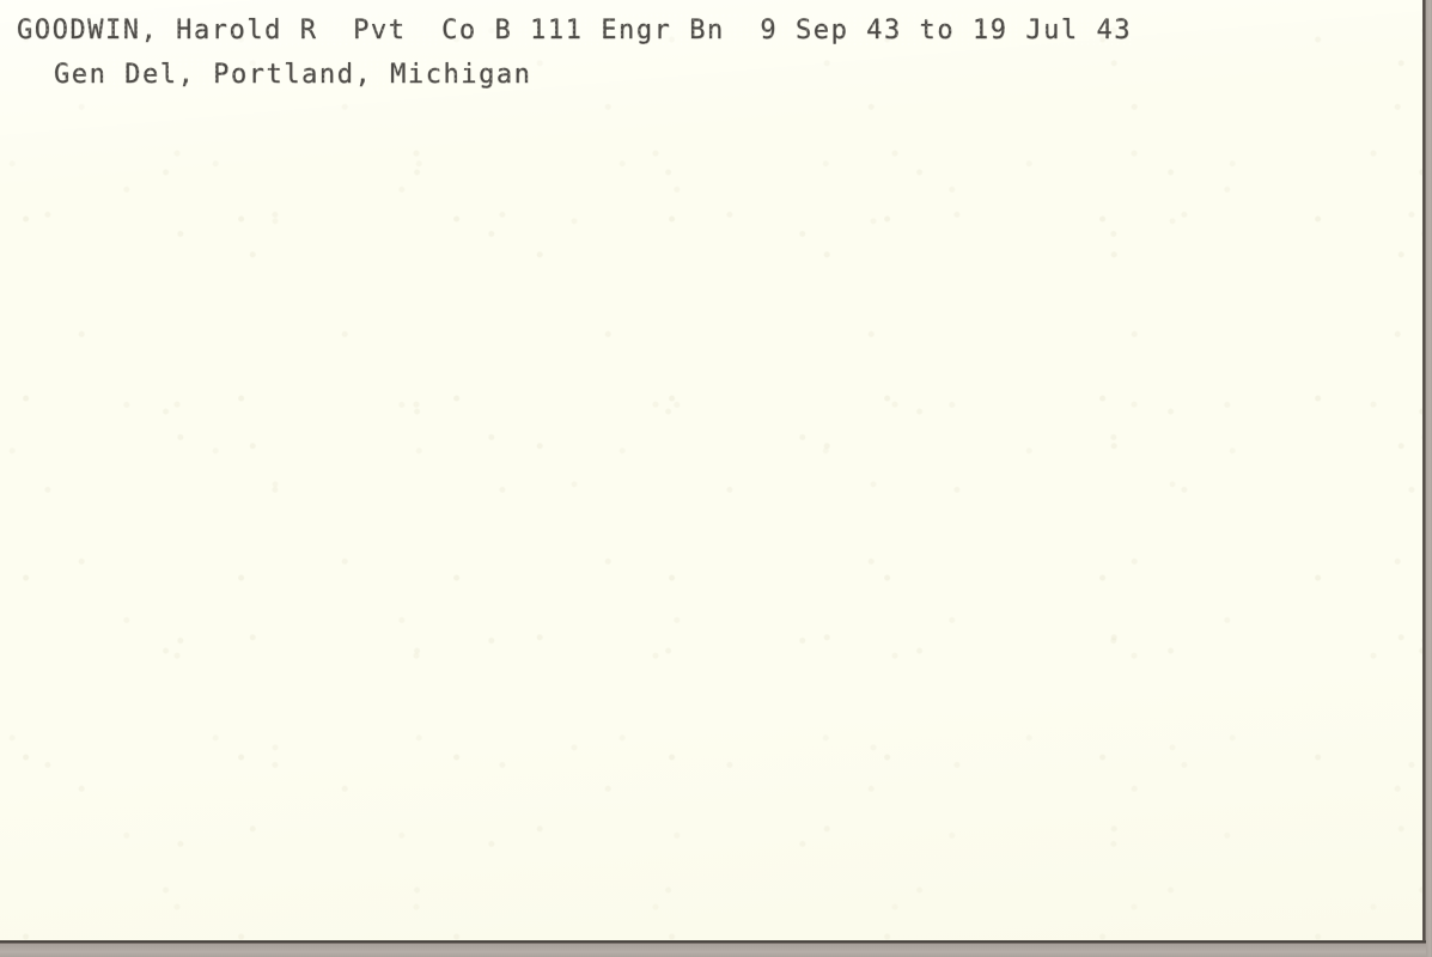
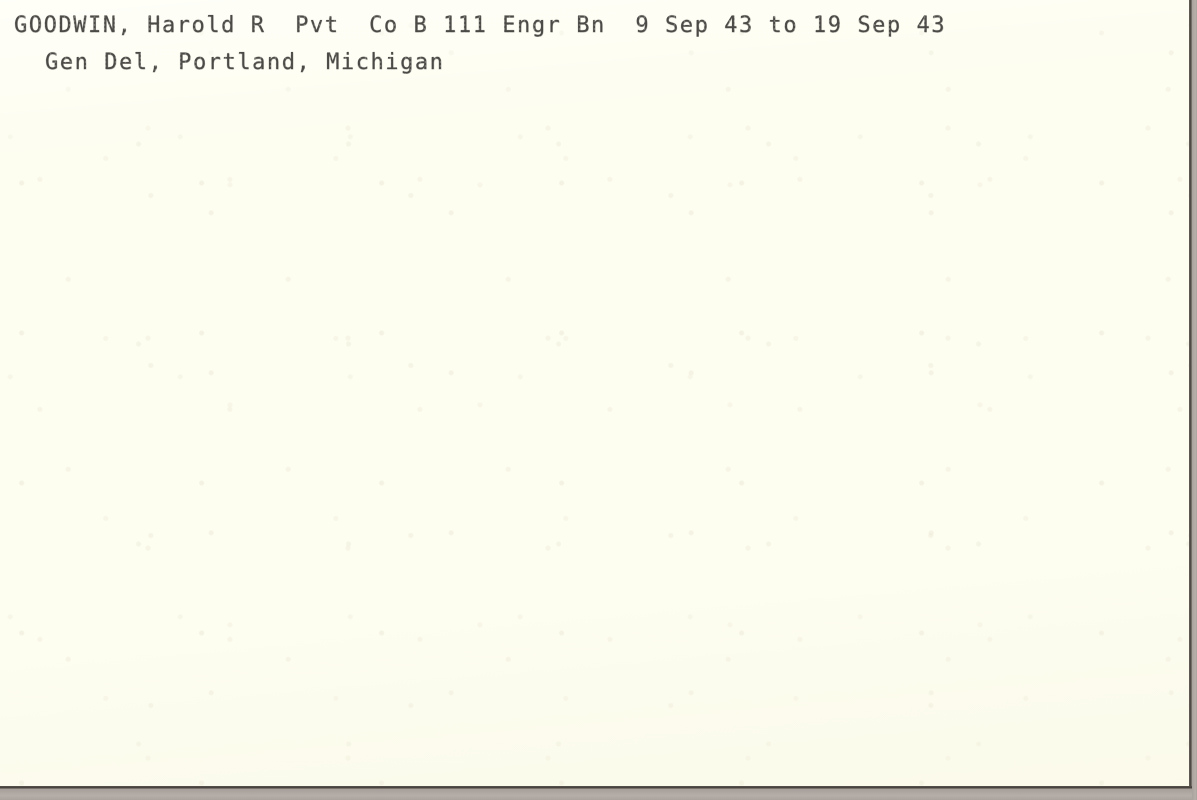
- GOODWIN, Harold R Pvt Co B 111 Engr Bn 9 Sep 43 to 19 Jul 43
+ GOODWIN, Harold R Pvt Co B 111 Engr Bn 9 Sep 43 to 19 Sep 43
  Gen Del, Portland, Michigan
